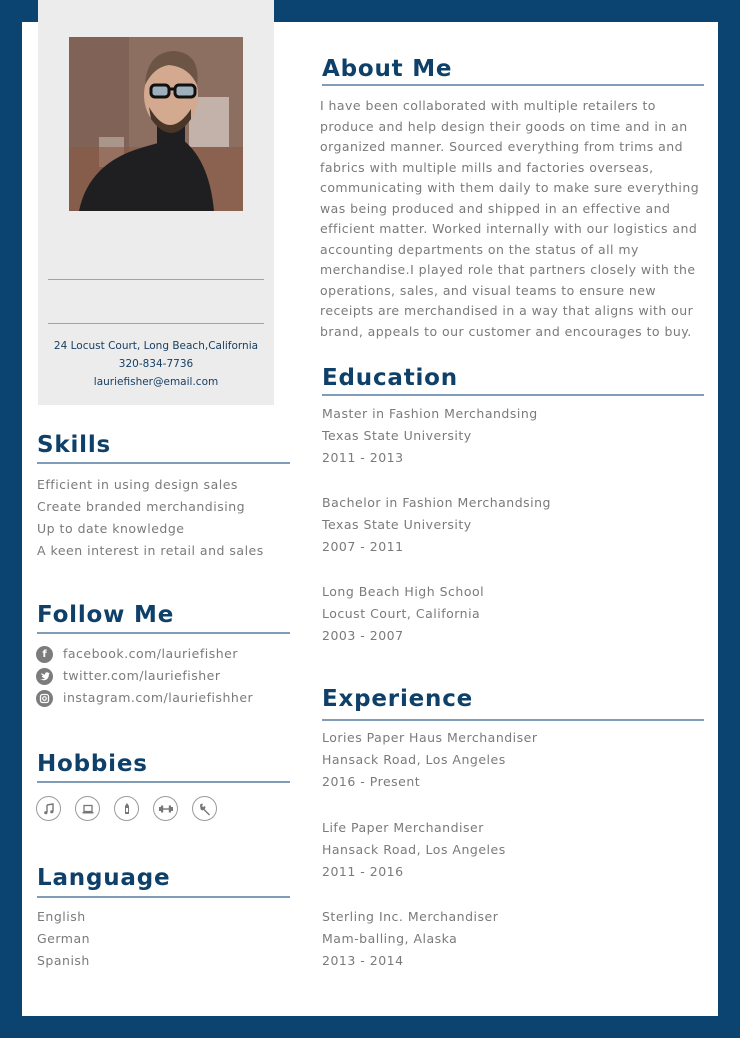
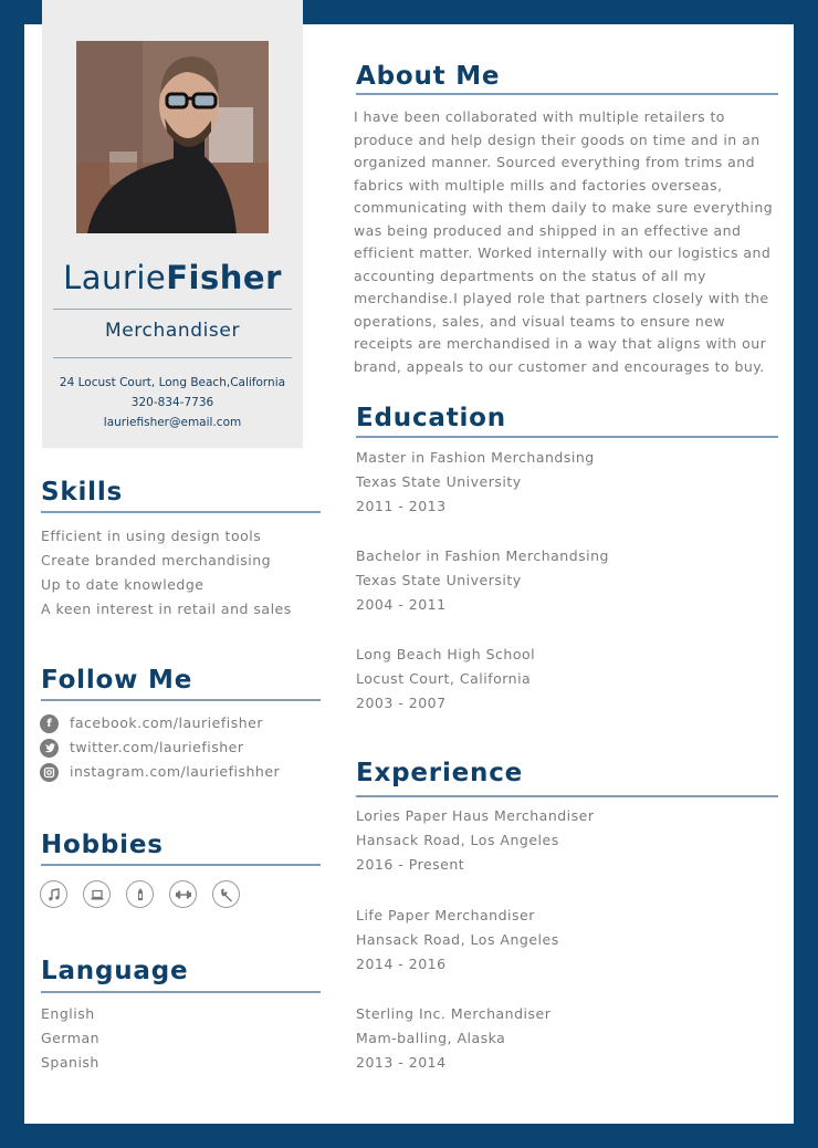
+ LaurieFisher
+ Merchandiser
  24 Locust Court, Long Beach,California
  320-834-7736
  lauriefisher@email.com
  Skills
- Efficient in using design sales
+ Efficient in using design tools
  Create branded merchandising
  Up to date knowledge
  A keen interest in retail and sales
  Follow Me
  f
  facebook.com/lauriefisher
  twitter.com/lauriefisher
  instagram.com/lauriefishher
  Hobbies
  Language
  English
  German
  Spanish
  About Me
  I have been collaborated with multiple retailers to produce and help design their goods on time and in an organized manner. Sourced everything from trims and fabrics with multiple mills and factories overseas, communicating with them daily to make sure everything was being produced and shipped in an effective and efficient matter. Worked internally with our logistics and accounting departments on the status of all my merchandise.I played role that partners closely with the operations, sales, and visual teams to ensure new receipts are merchandised in a way that aligns with our brand, appeals to our customer and encourages to buy.
  Education
  Master in Fashion Merchandsing
  Texas State University
  2011 - 2013
  Bachelor in Fashion Merchandsing
  Texas State University
- 2007 - 2011
+ 2004 - 2011
  Long Beach High School
  Locust Court, California
  2003 - 2007
  Experience
  Lories Paper Haus Merchandiser
  Hansack Road, Los Angeles
  2016 - Present
  Life Paper Merchandiser
  Hansack Road, Los Angeles
- 2011 - 2016
+ 2014 - 2016
  Sterling Inc. Merchandiser
  Mam-balling, Alaska
  2013 - 2014
